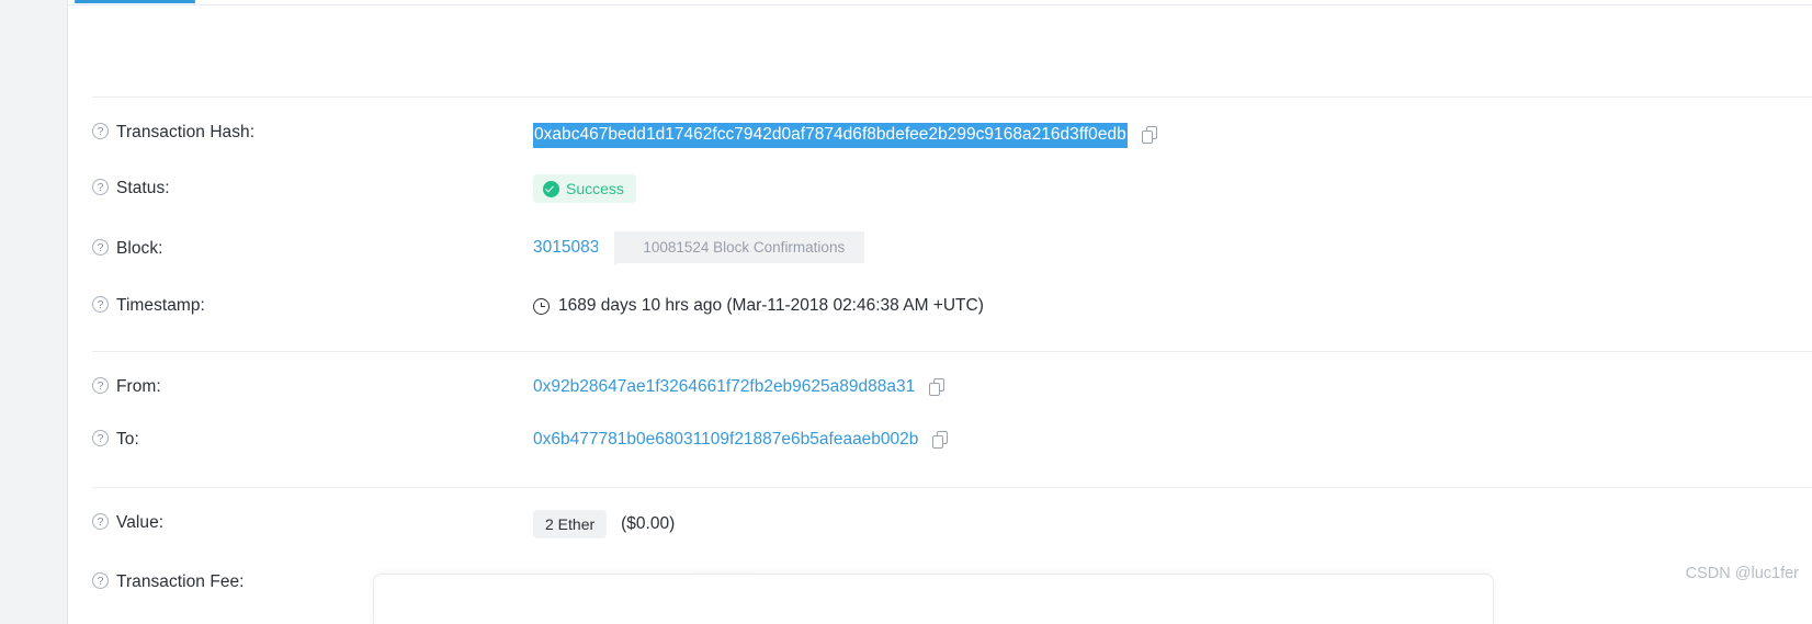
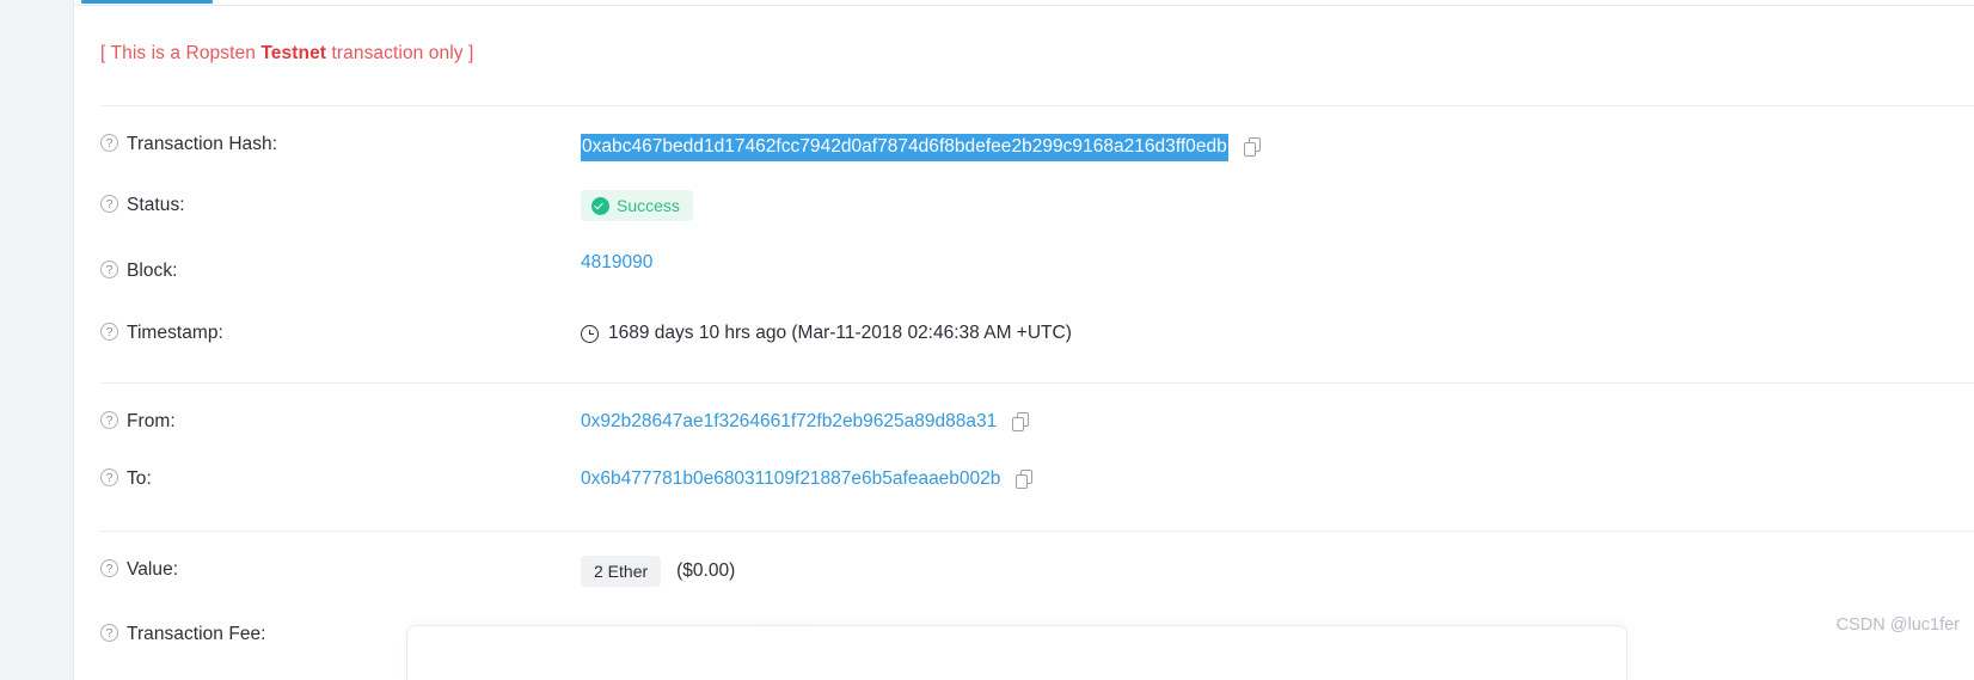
+ [ This is a Ropsten Testnet transaction only ]
  ?
  Transaction Hash:
  0xabc467bedd1d17462fcc7942d0af7874d6f8bdefee2b299c9168a216d3ff0edb
  ?
  Status:
  Success
  ?
  Block:
- 3015083
+ 4819090
- 10081524 Block Confirmations
  ?
  Timestamp:
  1689 days 10 hrs ago (Mar-11-2018 02:46:38 AM +UTC)
  ?
  From:
  0x92b28647ae1f3264661f72fb2eb9625a89d88a31
  ?
  To:
  0x6b477781b0e68031109f21887e6b5afeaaeb002b
  ?
  Value:
  2 Ether
  ($0.00)
  ?
  Transaction Fee:
  CSDN @luc1fer
